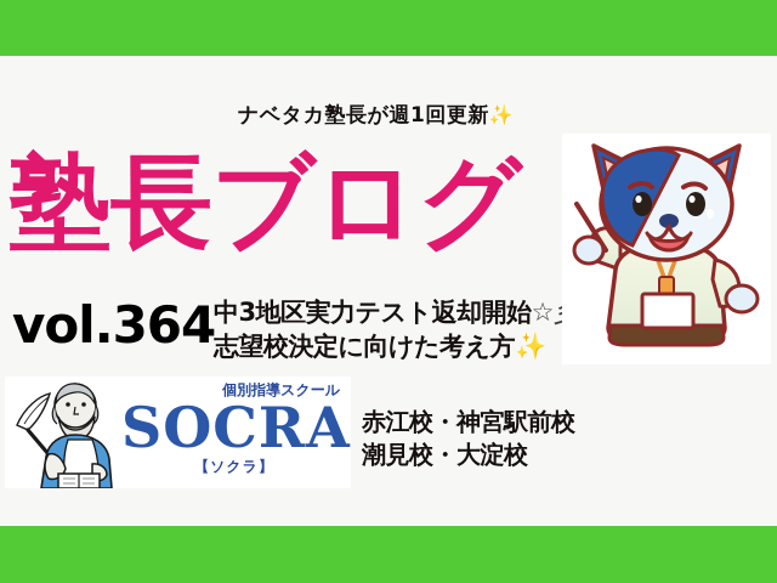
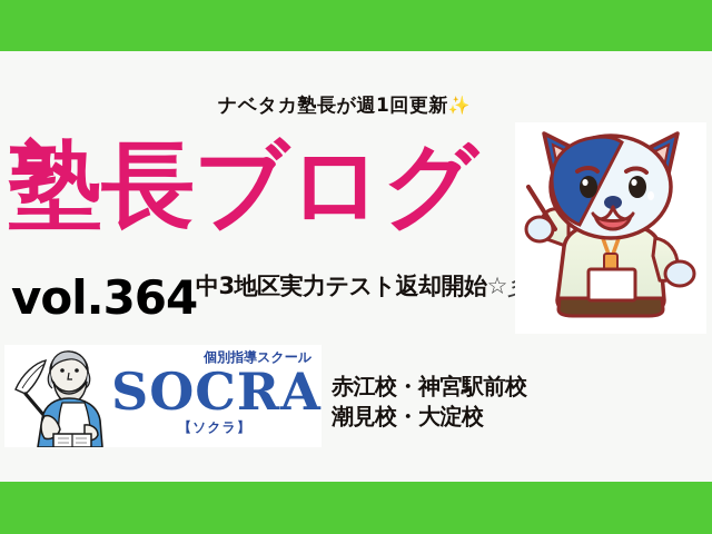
  ナベタカ塾長が週1回更新✨
  塾長ブログ
  vol.364
  中3地区実力テスト返却開始☆
- 志望校決定に向けた考え方✨
  個別指導スクール
  SOCRA
  【ソクラ】
  赤江校・神宮駅前校
  潮見校・大淀校
